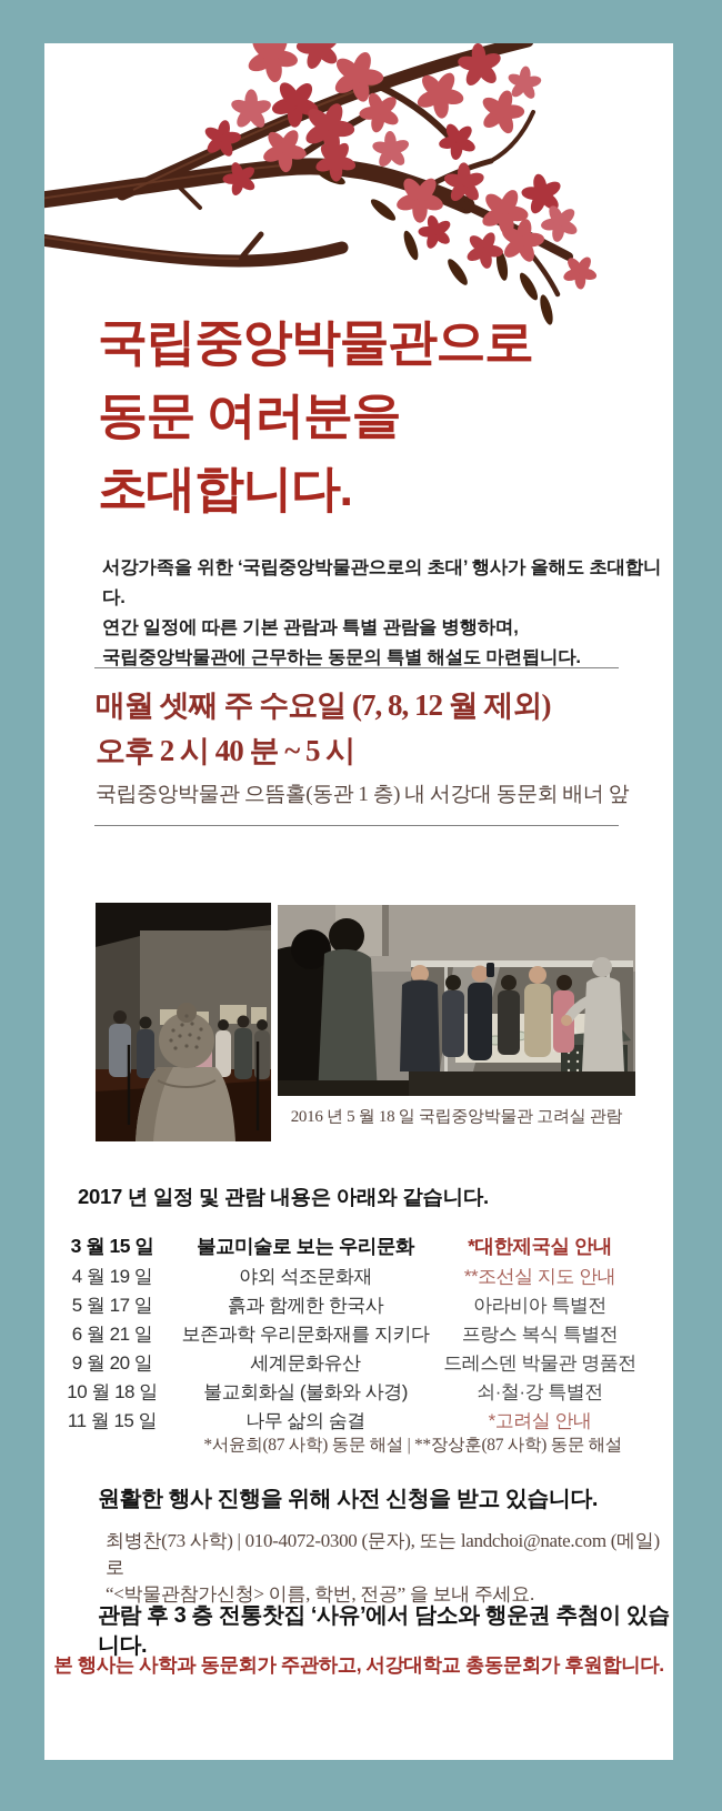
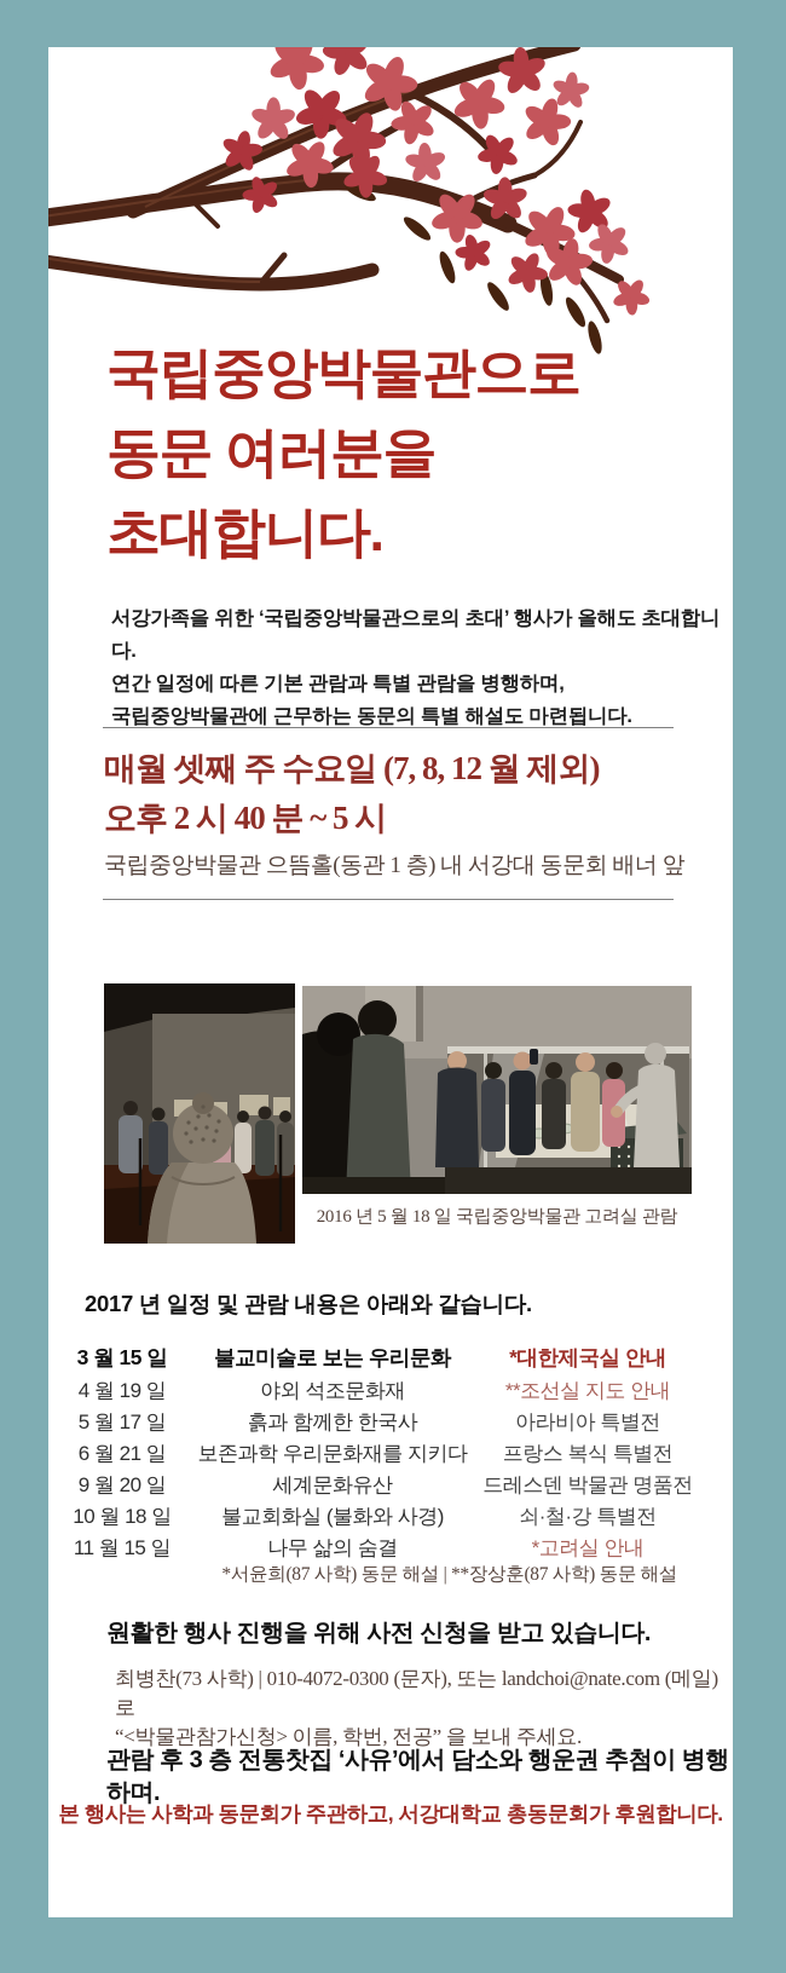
  국립중앙박물관으로
  동문 여러분을
  초대합니다.
  서강가족을 위한 ‘국립중앙박물관으로의 초대’ 행사가 올해도 초대합니다.
  연간 일정에 따른 기본 관람과 특별 관람을 병행하며,
  국립중앙박물관에 근무하는 동문의 특별 해설도 마련됩니다.
  매월 셋째 주 수요일 (7, 8, 12 월 제외)
  오후 2 시 40 분 ~ 5 시
  국립중앙박물관 으뜸홀(동관 1 층) 내 서강대 동문회 배너 앞
  2016 년 5 월 18 일 국립중앙박물관 고려실 관람
  2017 년 일정 및 관람 내용은 아래와 같습니다.
  3 월 15 일
  불교미술로 보는 우리문화
  *대한제국실 안내
  4 월 19 일
  야외 석조문화재
  **조선실 지도 안내
  5 월 17 일
  흙과 함께한 한국사
  아라비아 특별전
  6 월 21 일
  보존과학 우리문화재를 지키다
  프랑스 복식 특별전
  9 월 20 일
  세계문화유산
  드레스덴 박물관 명품전
  10 월 18 일
  불교회화실 (불화와 사경)
  쇠·철·강 특별전
  11 월 15 일
  나무 삶의 숨결
  *고려실 안내
  *서윤희(87 사학) 동문 해설 | **장상훈(87 사학) 동문 해설
  원활한 행사 진행을 위해 사전 신청을 받고 있습니다.
  최병찬(73 사학) | 010-4072-0300 (문자), 또는 landchoi@nate.com (메일)로
  “<박물관참가신청> 이름, 학번, 전공” 을 보내 주세요.
- 관람 후 3 층 전통찻집 ‘사유’에서 담소와 행운권 추첨이 있습니다.
+ 관람 후 3 층 전통찻집 ‘사유’에서 담소와 행운권 추첨이 병행하며.
  본 행사는 사학과 동문회가 주관하고, 서강대학교 총동문회가 후원합니다.
